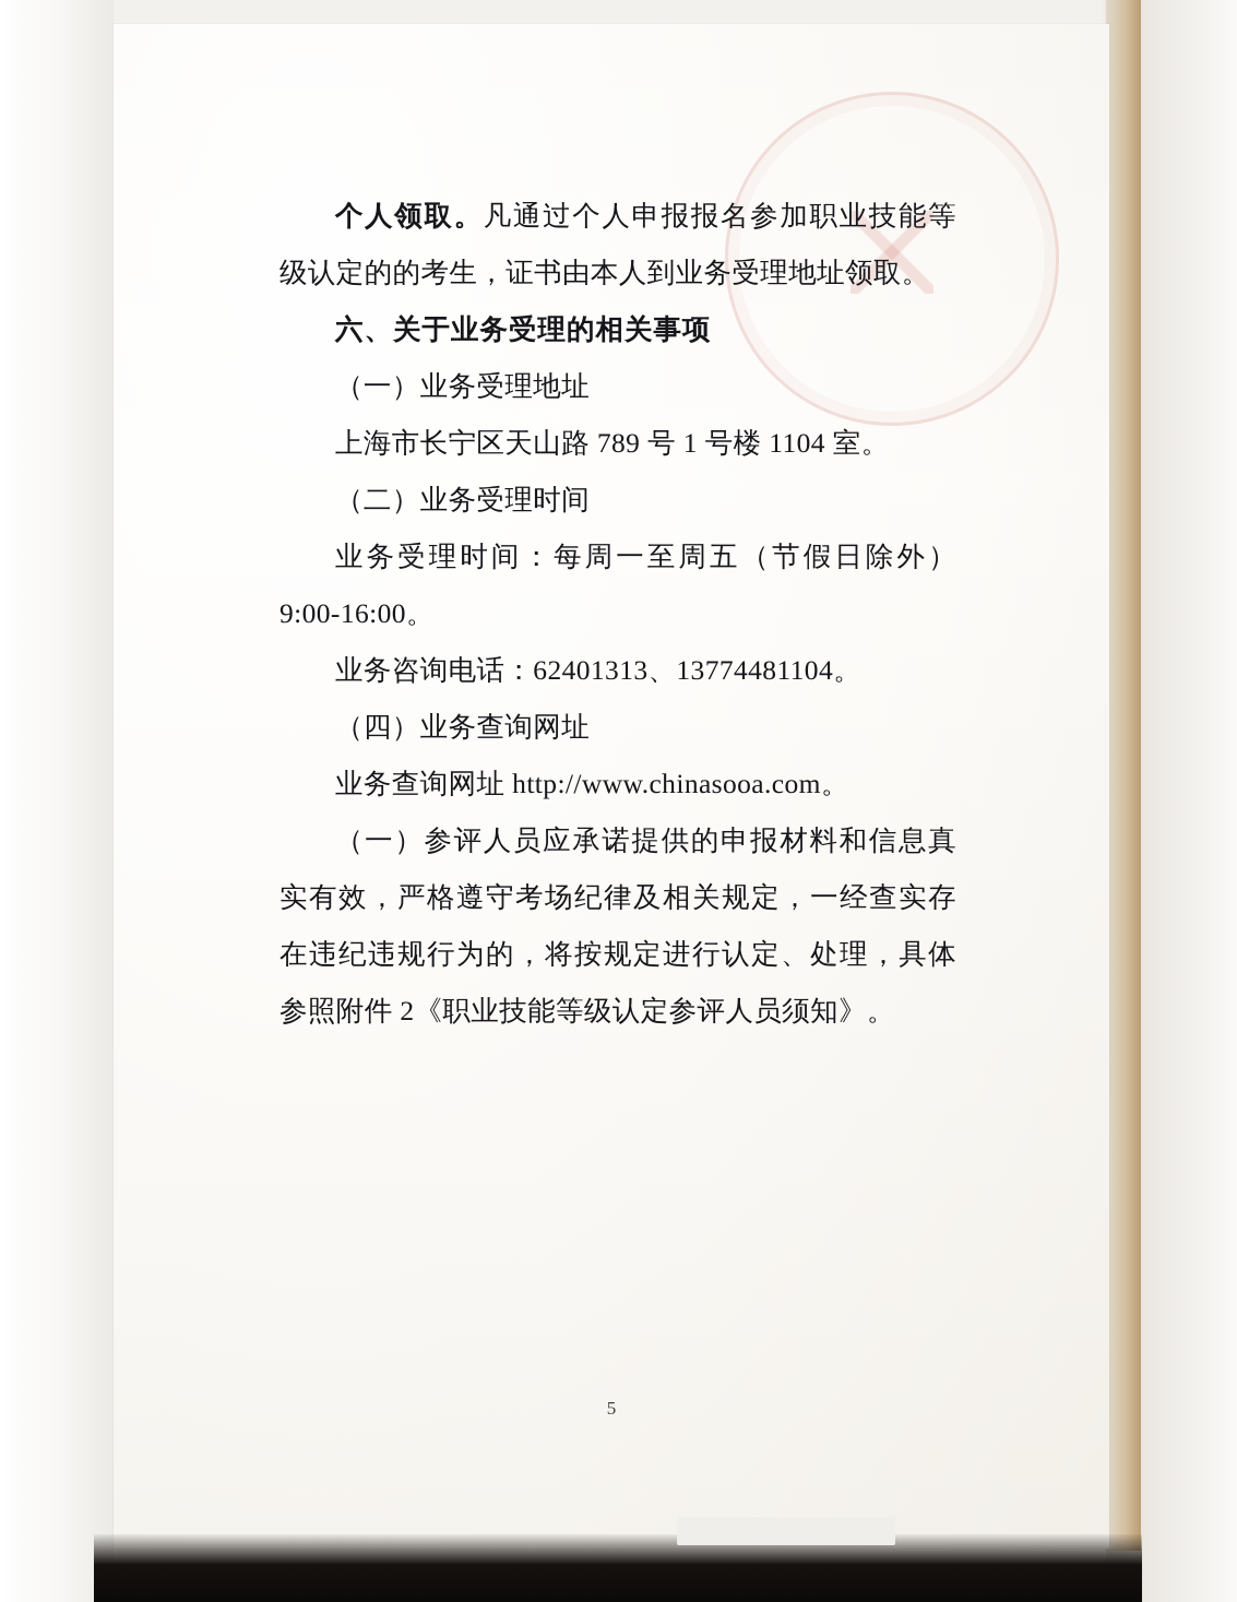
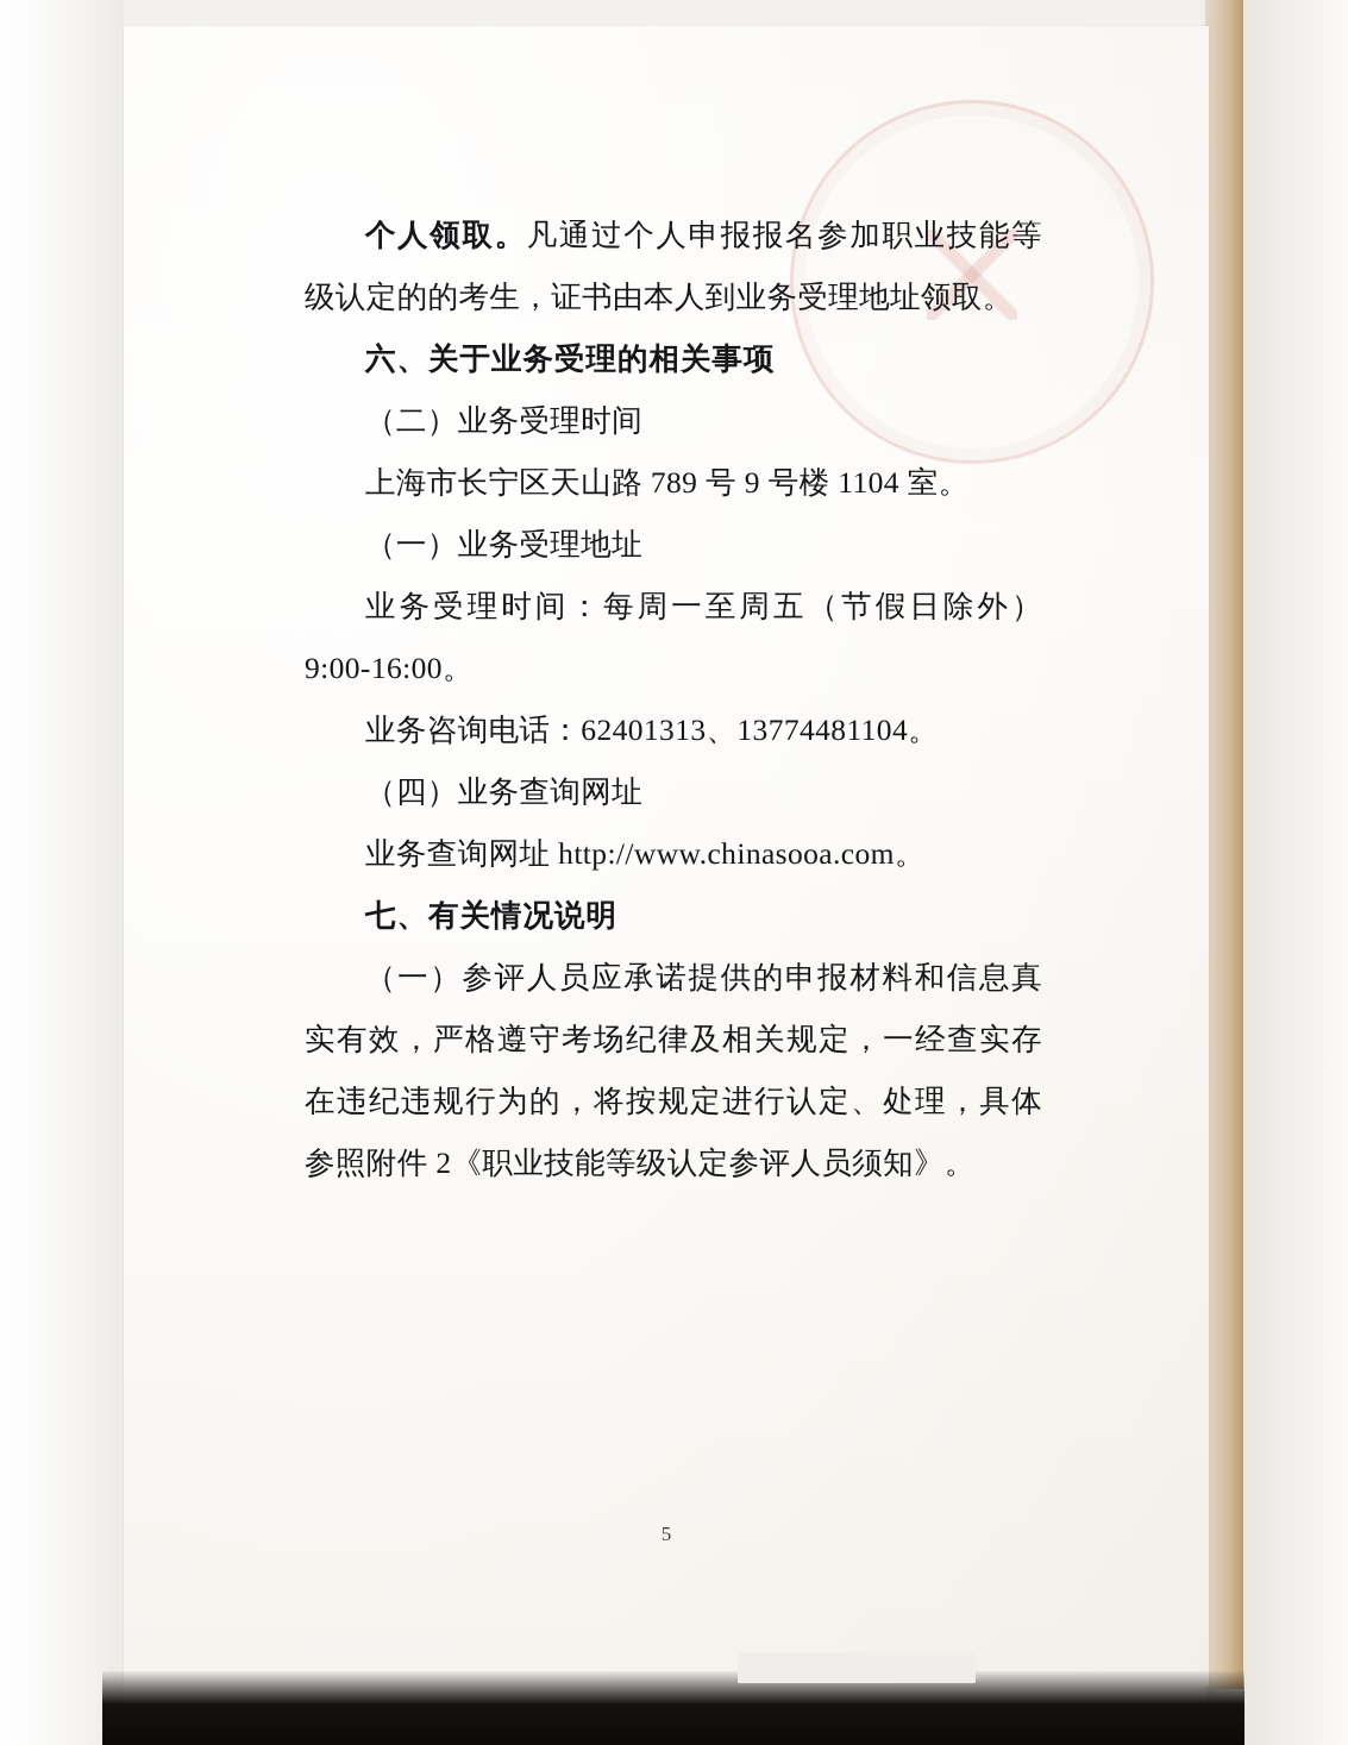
  个人领取。凡通过个人申报报名参加职业技能等级认定的的考生，证书由本人到业务受理地址领取。
  六、关于业务受理的相关事项
- （一）业务受理地址
+ （二）业务受理时间
- 上海市长宁区天山路 789 号 1 号楼 1104 室。
+ 上海市长宁区天山路 789 号 9 号楼 1104 室。
- （二）业务受理时间
+ （一）业务受理地址
  业务受理时间：每周一至周五（节假日除外）9:00-16:00。
  业务咨询电话：62401313、13774481104。
  （四）业务查询网址
  业务查询网址 http://www.chinasooa.com。
+ 七、有关情况说明
  （一）参评人员应承诺提供的申报材料和信息真实有效，严格遵守考场纪律及相关规定，一经查实存在违纪违规行为的，将按规定进行认定、处理，具体参照附件 2《职业技能等级认定参评人员须知》。
  5
